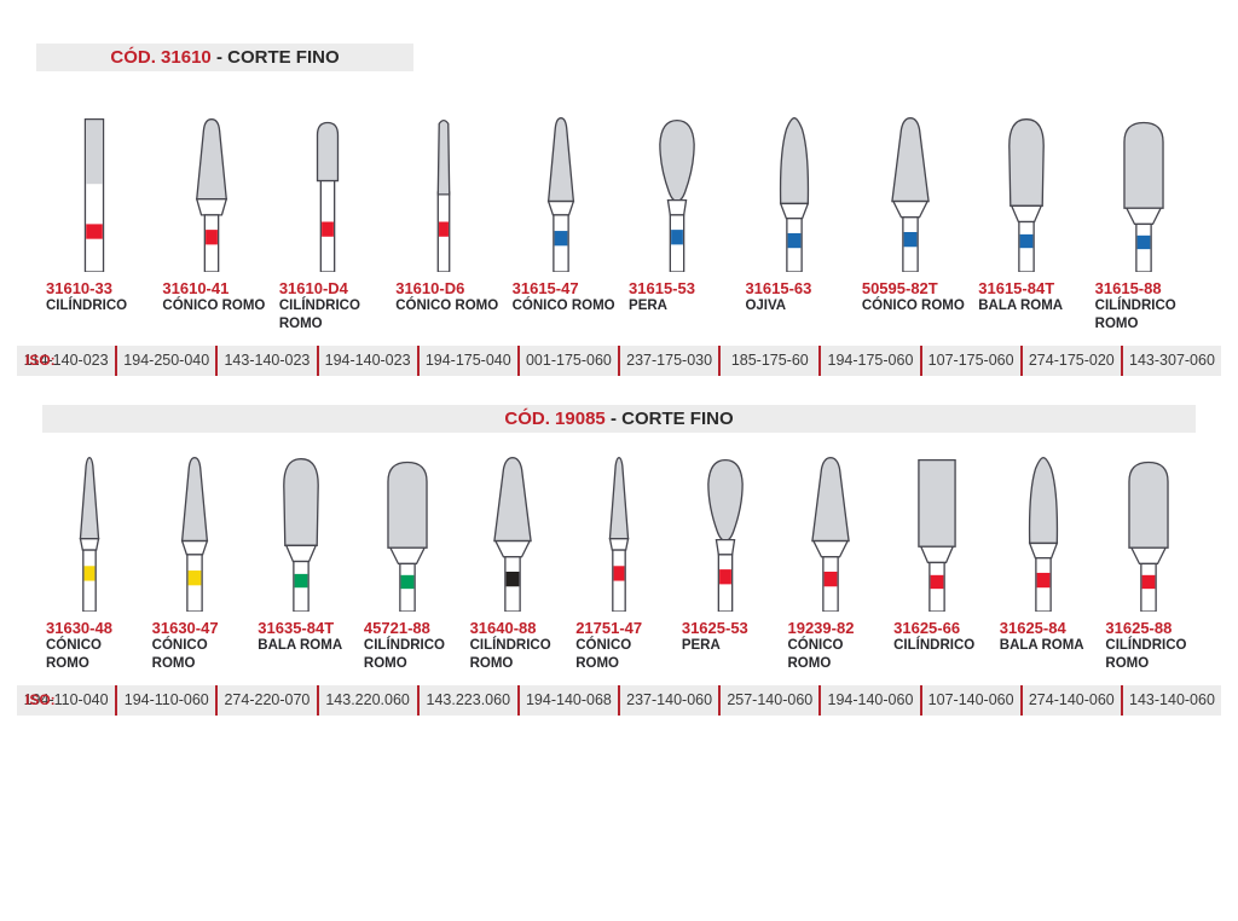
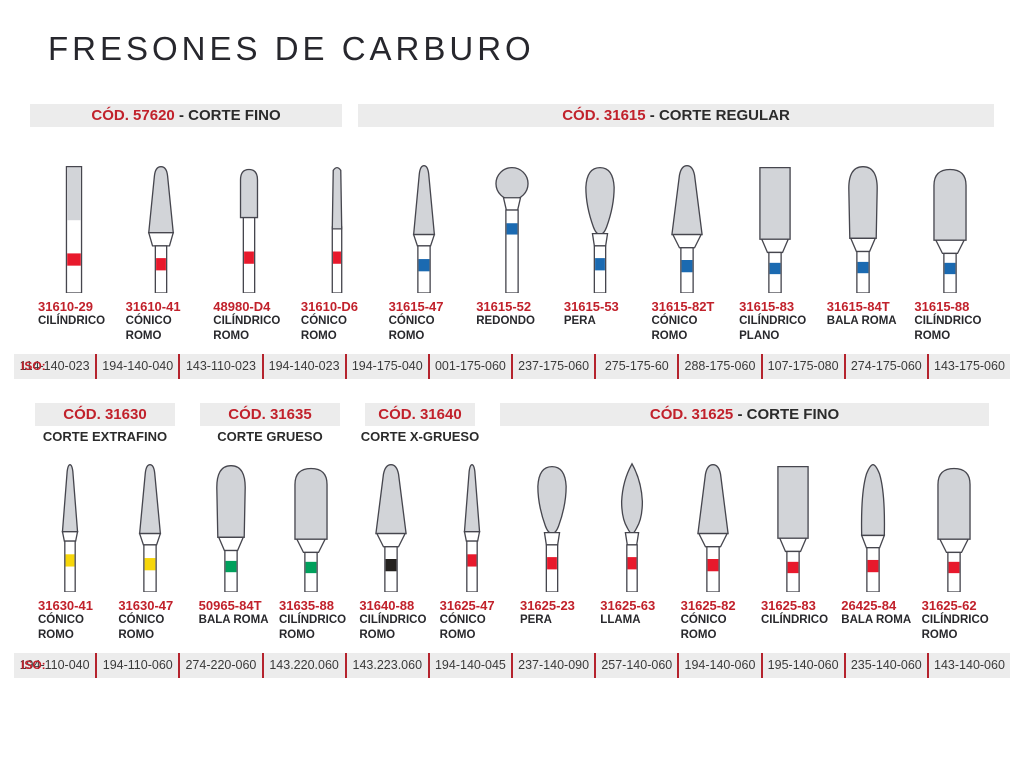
+ FRESONES DE CARBURO
- CÓD. 31610 - CORTE FINO
+ CÓD. 57620 - CORTE FINO
+ CÓD. 31615 - CORTE REGULAR
- 31610-33
+ 31610-29
  CILÍNDRICO
  31610-41
  CÓNICO ROMO
- 31610-D4
+ 48980-D4
  CILÍNDRICO ROMO
  31610-D6
  CÓNICO ROMO
  31615-47
  CÓNICO ROMO
+ 31615-52
+ REDONDO
  31615-53
  PERA
- 31615-63
- OJIVA
- 50595-82T
+ 31615-82T
  CÓNICO ROMO
+ 31615-83
+ CILÍNDRICO PLANO
  31615-84T
  BALA ROMA
  31615-88
  CILÍNDRICO ROMO
  ISO:
  114-140-023
- 194-250-040
+ 194-140-040
- 143-140-023
+ 143-110-023
  194-140-023
  194-175-040
  001-175-060
- 237-175-030
+ 237-175-060
- 185-175-60
+ 275-175-60
- 194-175-060
+ 288-175-060
- 107-175-060
+ 107-175-080
- 274-175-020
+ 274-175-060
- 143-307-060
+ 143-175-060
+ CÓD. 31630
+ CORTE EXTRAFINO
+ CÓD. 31635
+ CORTE GRUESO
+ CÓD. 31640
+ CORTE X-GRUESO
- CÓD. 19085 - CORTE FINO
+ CÓD. 31625 - CORTE FINO
- 31630-48
+ 31630-41
  CÓNICO ROMO
  31630-47
  CÓNICO ROMO
- 31635-84T
+ 50965-84T
  BALA ROMA
- 45721-88
+ 31635-88
  CILÍNDRICO ROMO
  31640-88
  CILÍNDRICO ROMO
- 21751-47
+ 31625-47
  CÓNICO ROMO
- 31625-53
+ 31625-23
  PERA
+ 31625-63
+ LLAMA
- 19239-82
+ 31625-82
  CÓNICO ROMO
- 31625-66
+ 31625-83
  CILÍNDRICO
- 31625-84
+ 26425-84
  BALA ROMA
- 31625-88
+ 31625-62
  CILÍNDRICO ROMO
  ISO:
  194-110-040
  194-110-060
- 274-220-070
+ 274-220-060
  143.220.060
  143.223.060
- 194-140-068
+ 194-140-045
- 237-140-060
+ 237-140-090
  257-140-060
  194-140-060
- 107-140-060
+ 195-140-060
- 274-140-060
+ 235-140-060
  143-140-060
